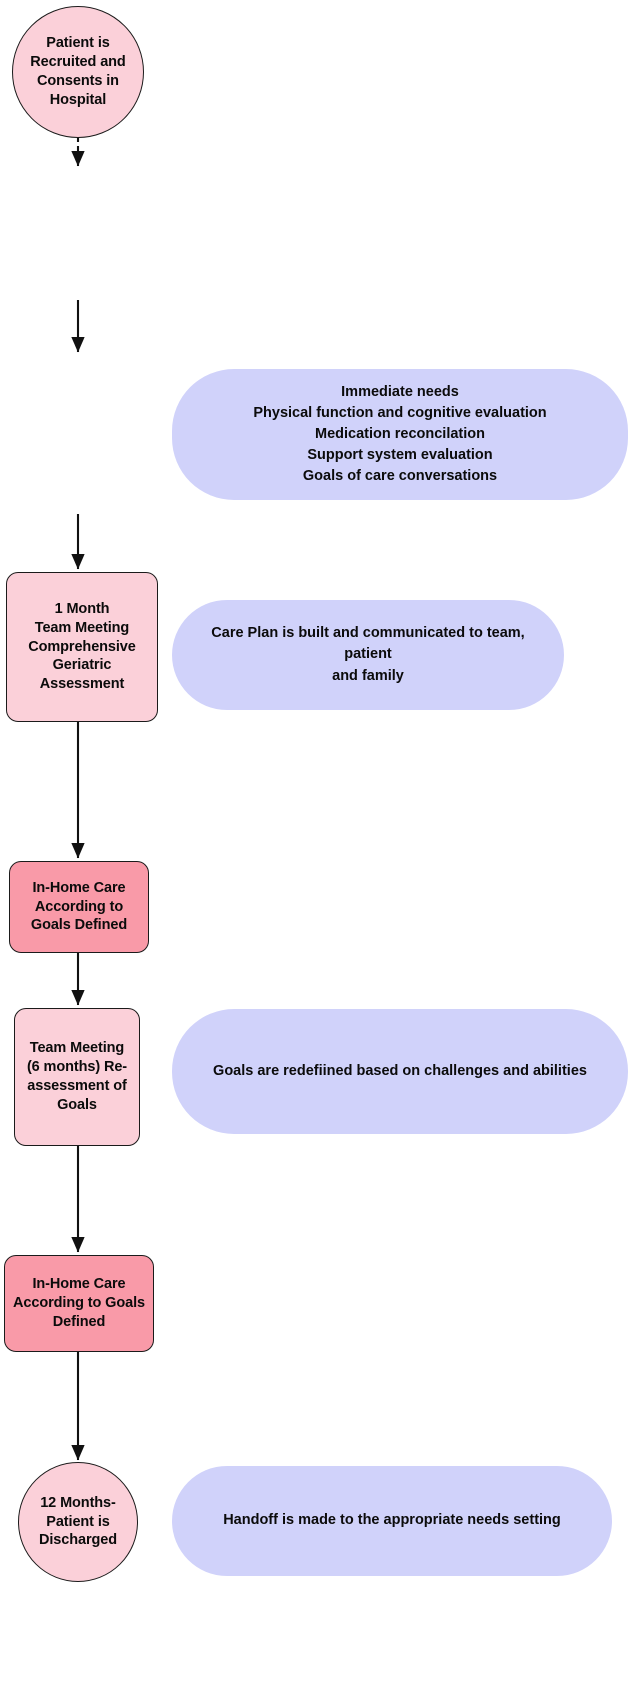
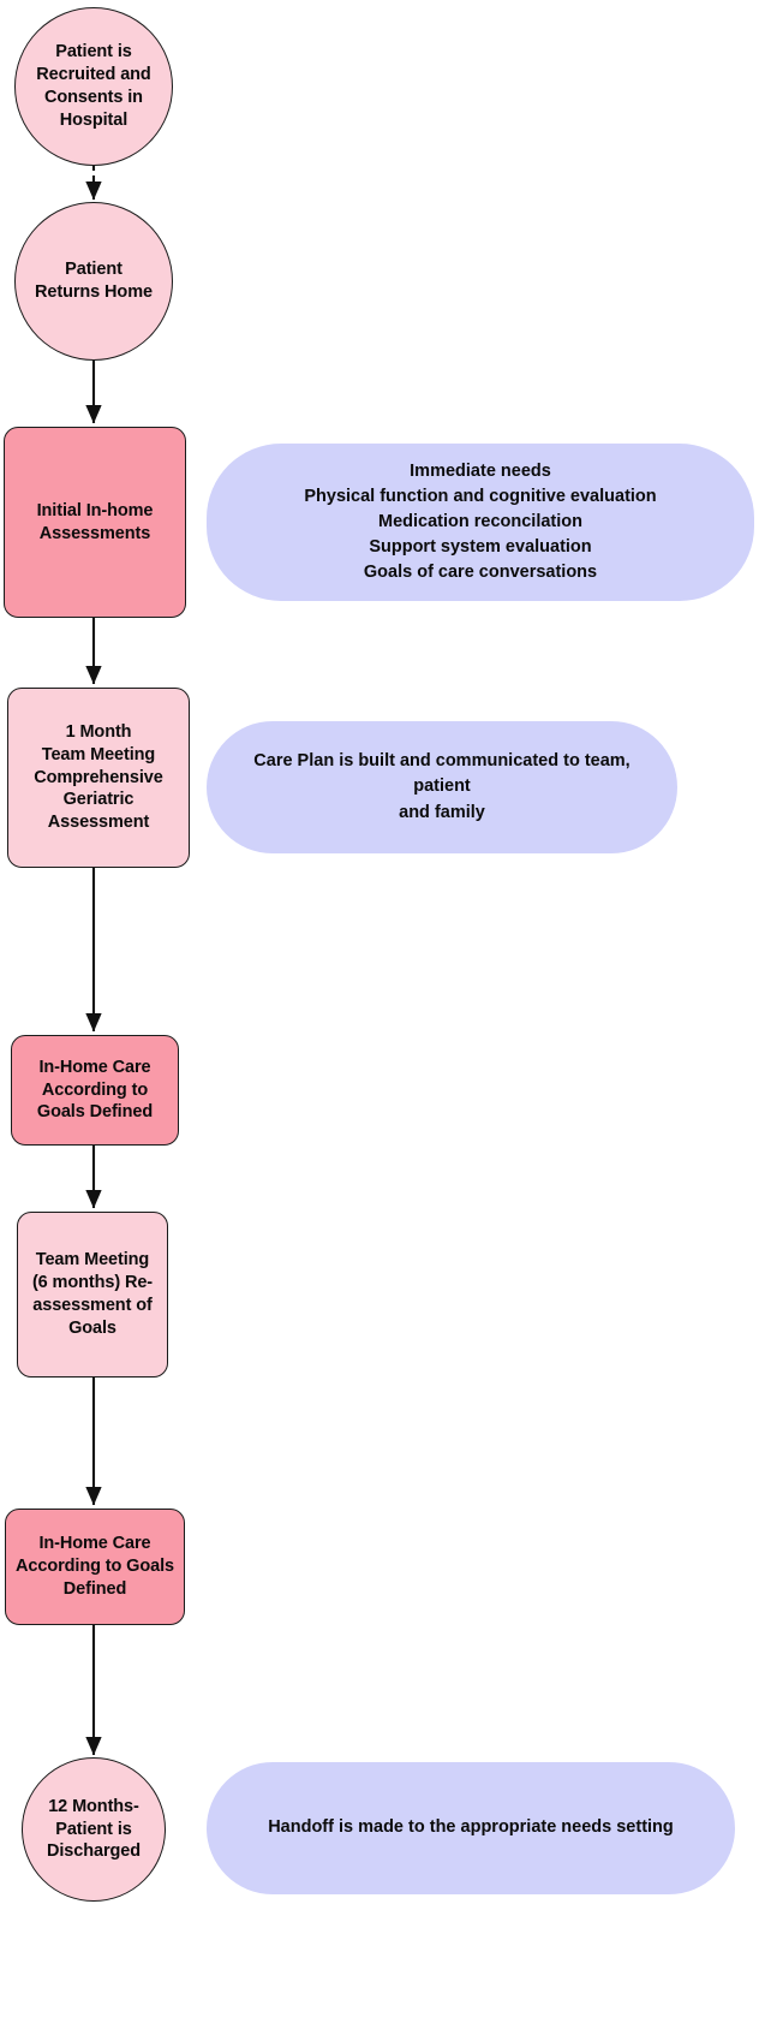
  Patient is
  Recruited and
  Consents in
  Hospital
+ Patient
+ Returns Home
+ Initial In-home
+ Assessments
  1 Month
  Team Meeting
  Comprehensive
  Geriatric
  Assessment
  In-Home Care
  According to
  Goals Defined
  Team Meeting
  (6 months) Re-
  assessment of
  Goals
  In-Home Care
  According to Goals
  Defined
  12 Months-
  Patient is
  Discharged
  Immediate needs
  Physical function and cognitive evaluation
  Medication reconcilation
  Support system evaluation
  Goals of care conversations
  Care Plan is built and communicated to team, patient
  and family
- Goals are redefiined based on challenges and abilities
  Handoff is made to the appropriate needs setting
